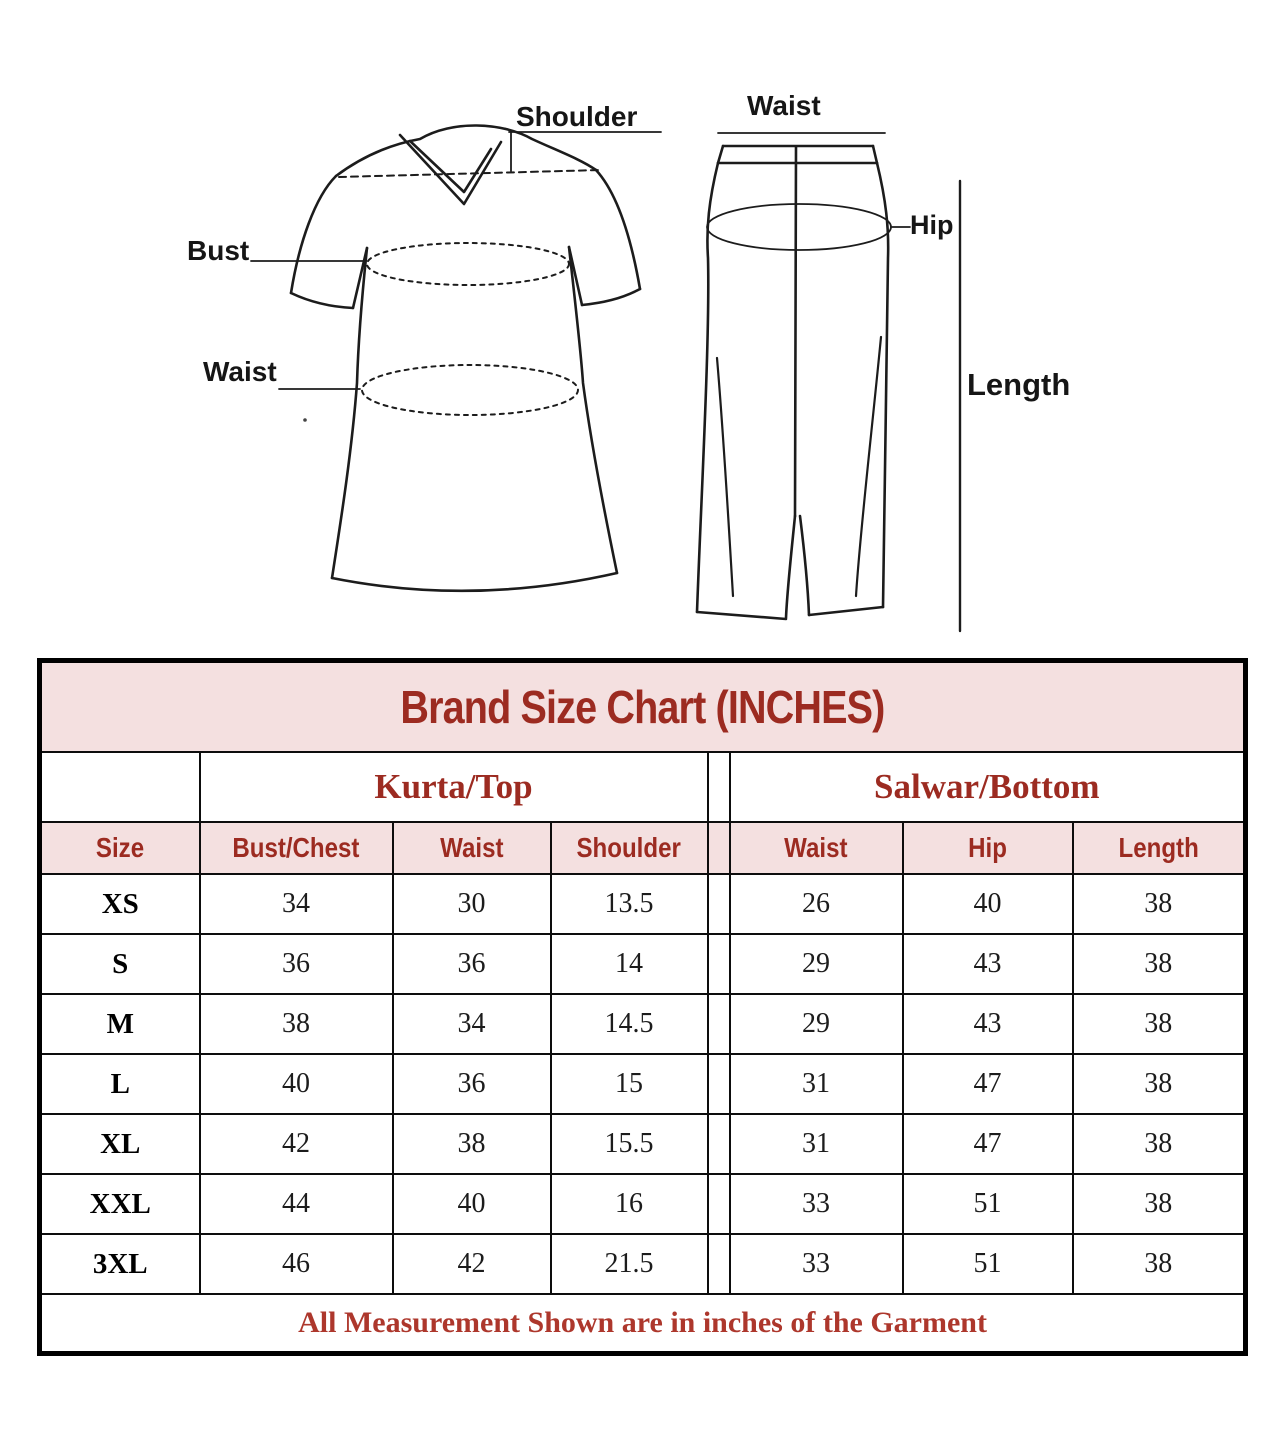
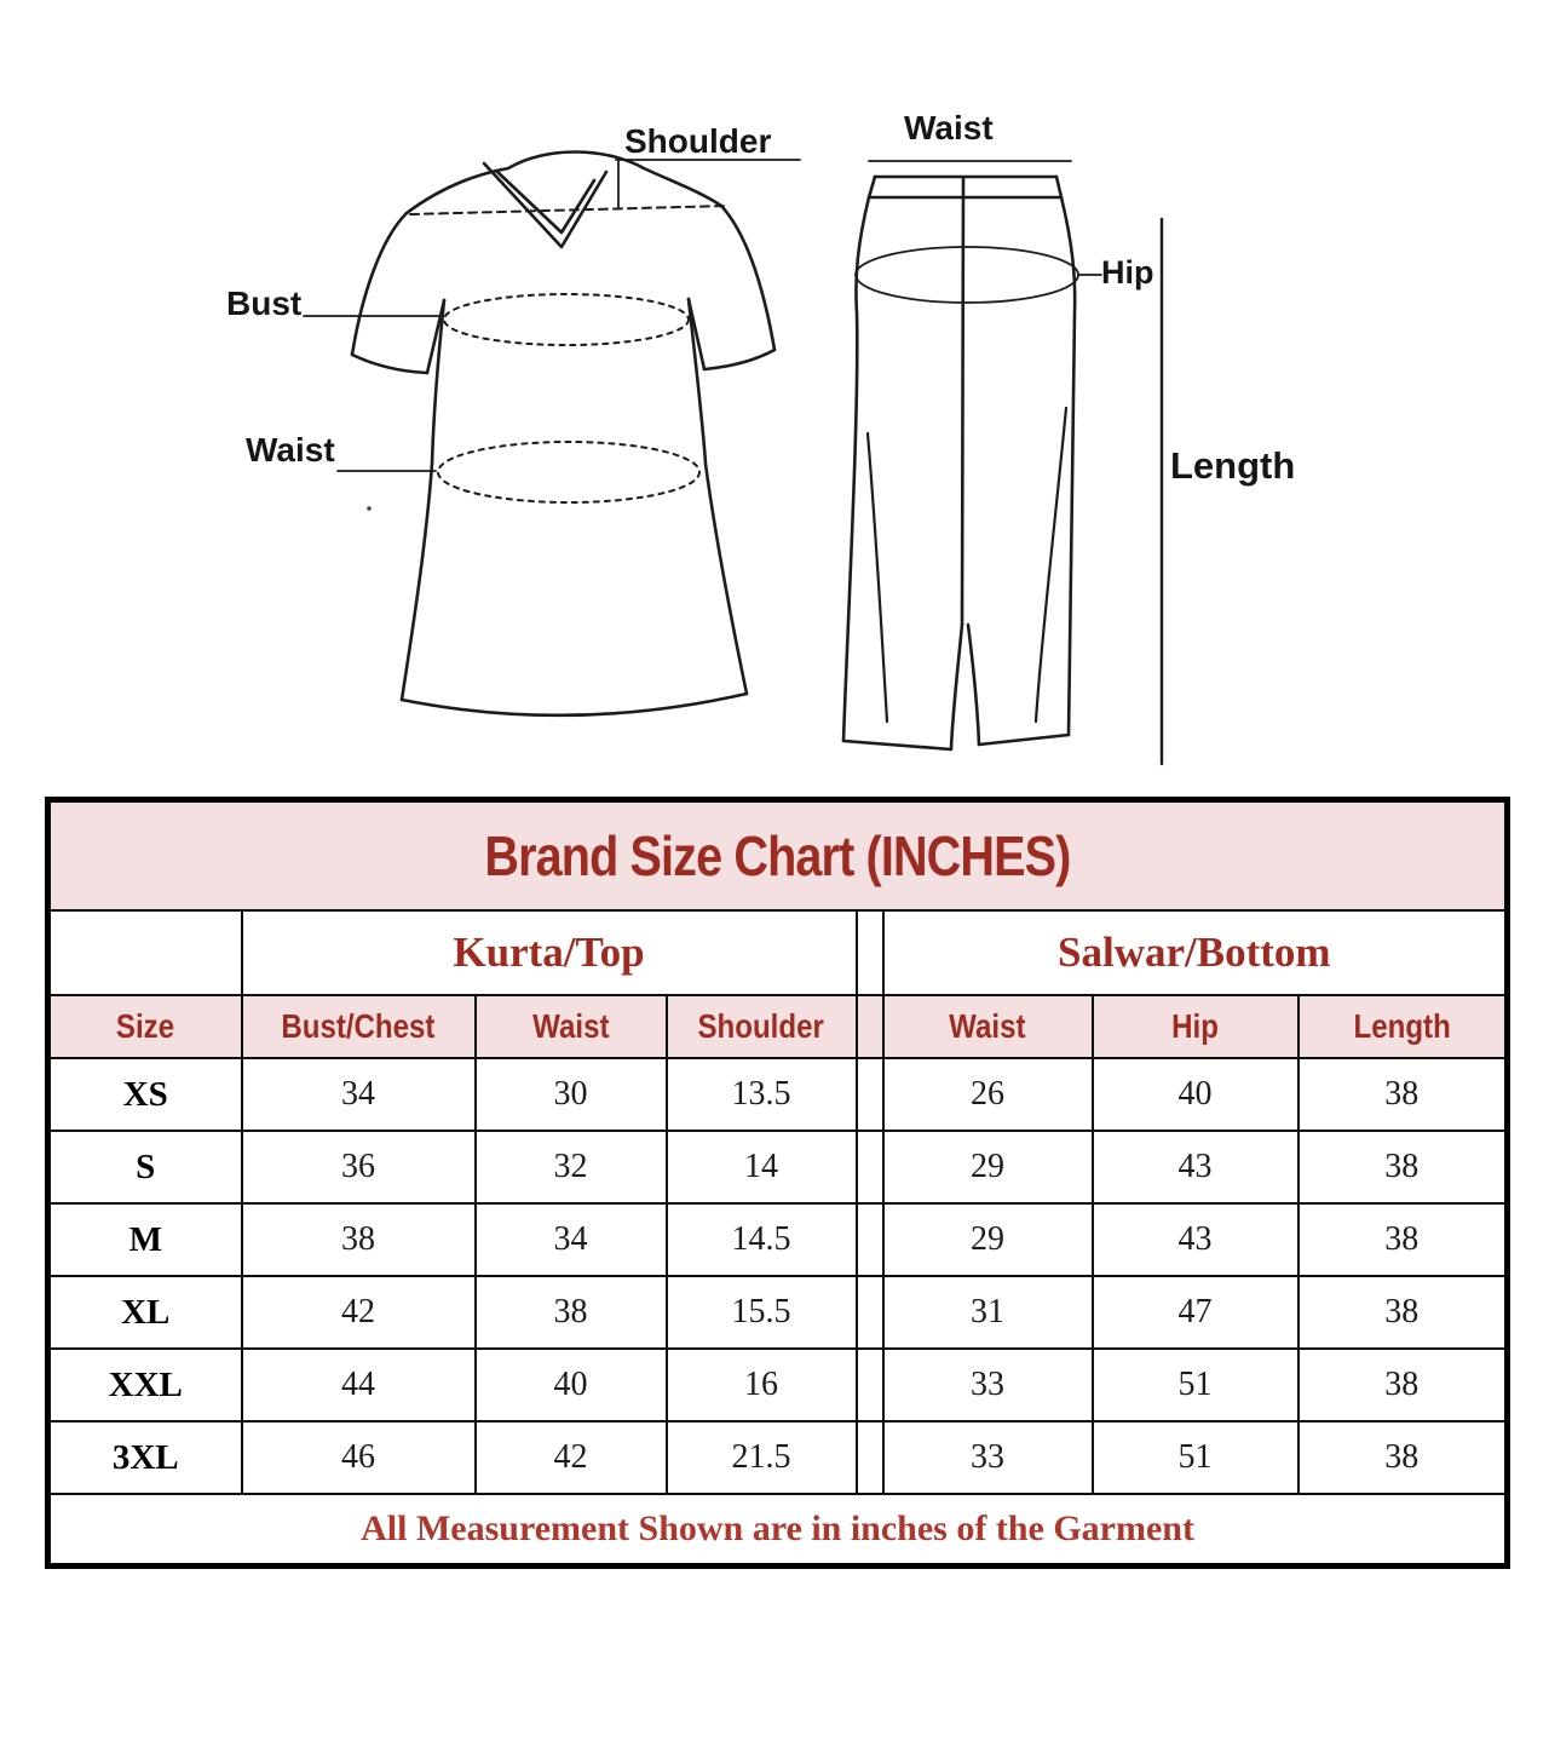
  Shoulder
  Bust
  Waist
  Waist
  Hip
  Length
  Brand Size Chart (INCHES)
  	Kurta/Top		Salwar/Bottom
  Size	Bust/Chest	Waist	Shoulder		Waist	Hip	Length
  XS	34	30	13.5		26	40	38
- S	36	36	14		29	43	38
+ S	36	32	14		29	43	38
  M	38	34	14.5		29	43	38
- L	40	36	15		31	47	38
  XL	42	38	15.5		31	47	38
  XXL	44	40	16		33	51	38
  3XL	46	42	21.5		33	51	38
  All Measurement Shown are in inches of the Garment
